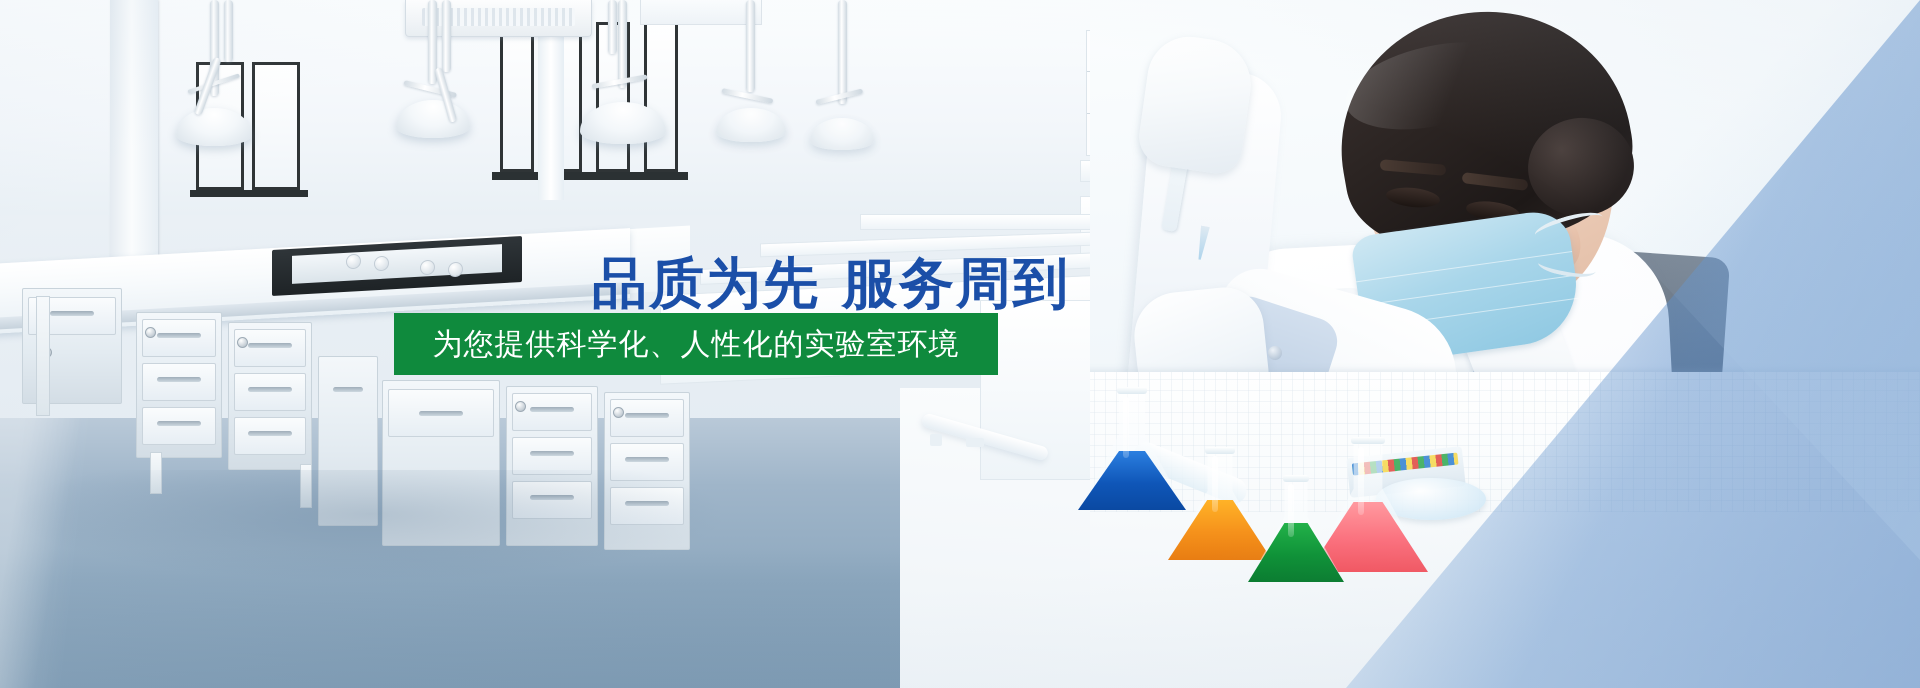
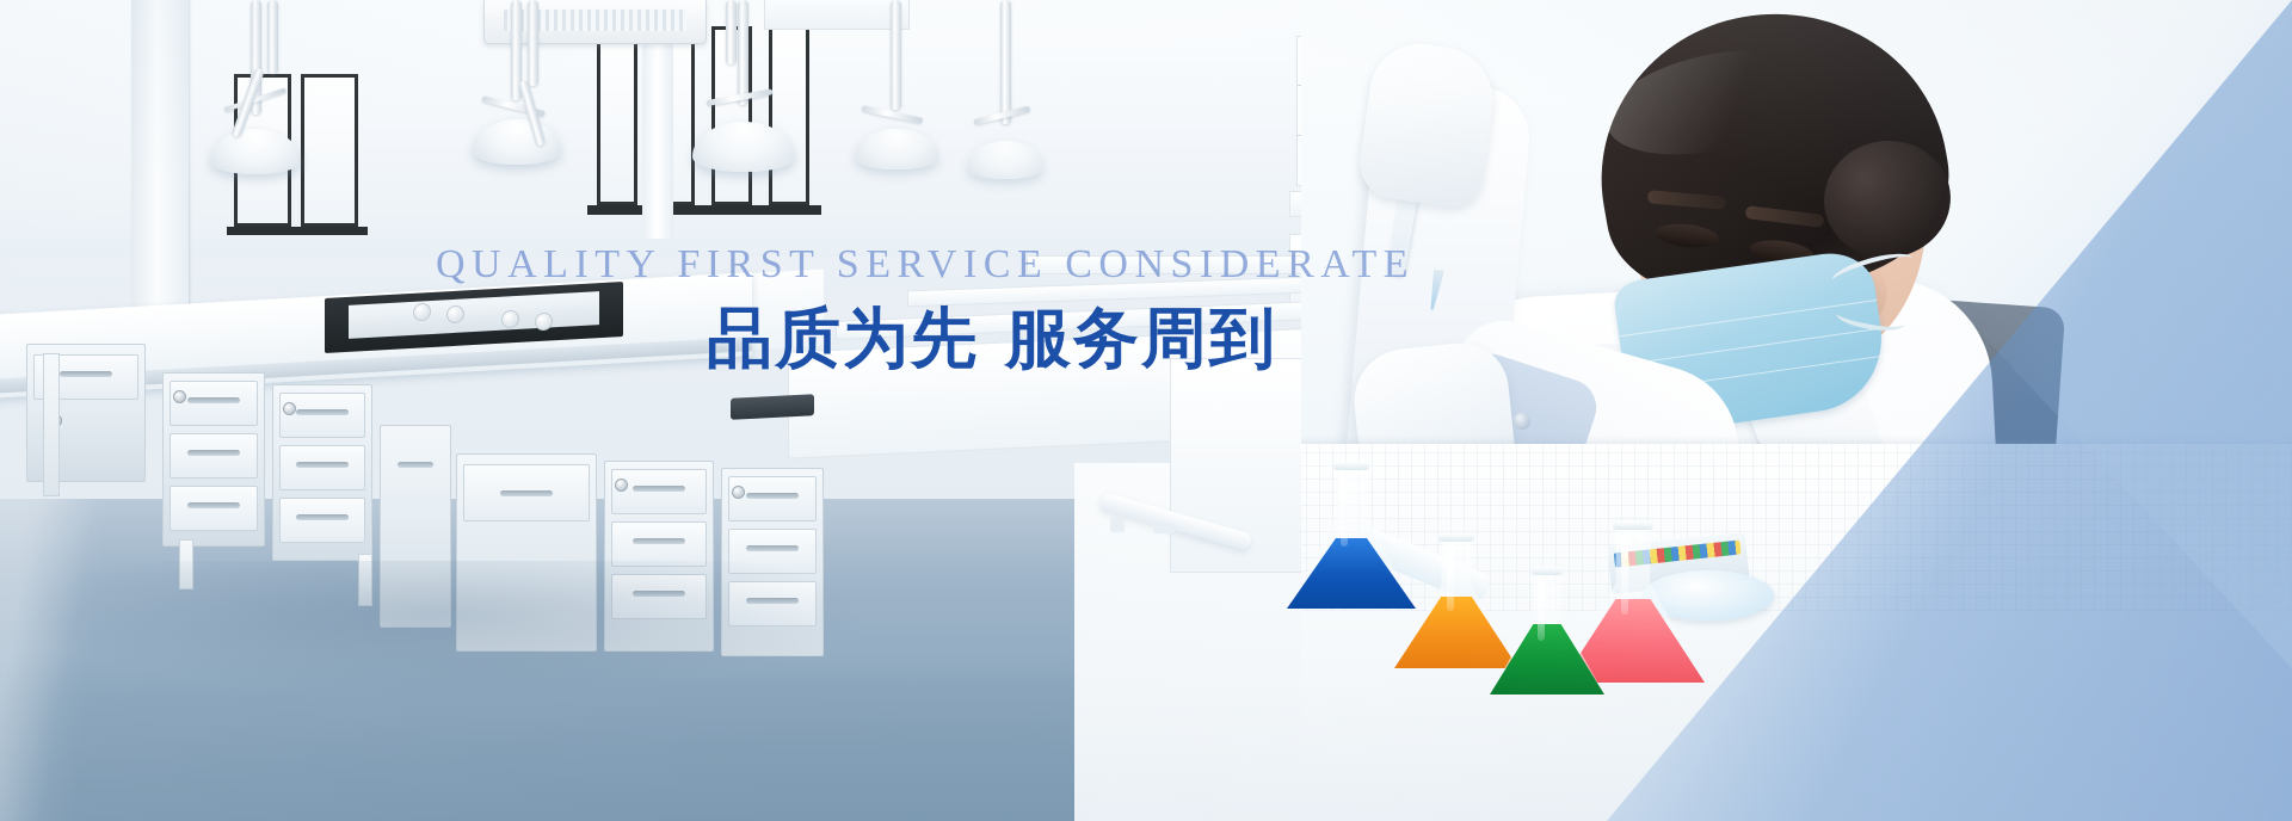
+ QUALITY FIRST SERVICE CONSIDERATE
  品质为先 服务周到
- 为您提供科学化、人性化的实验室环境
